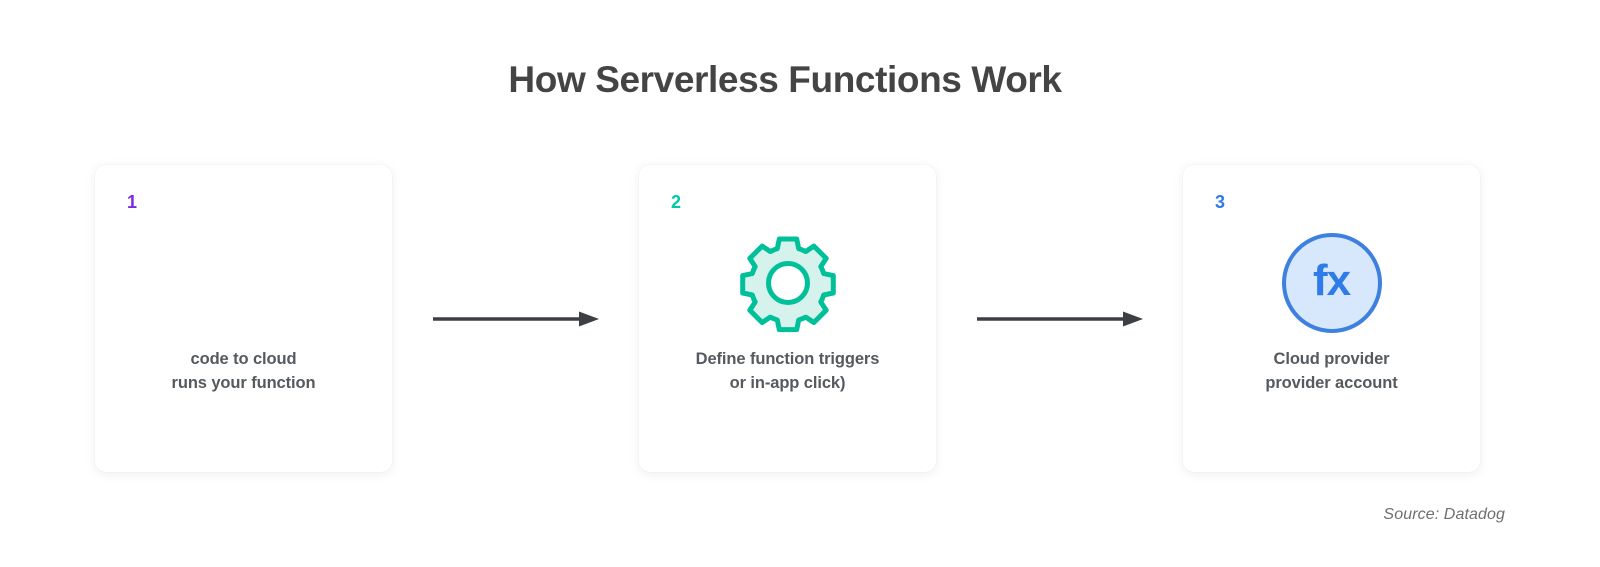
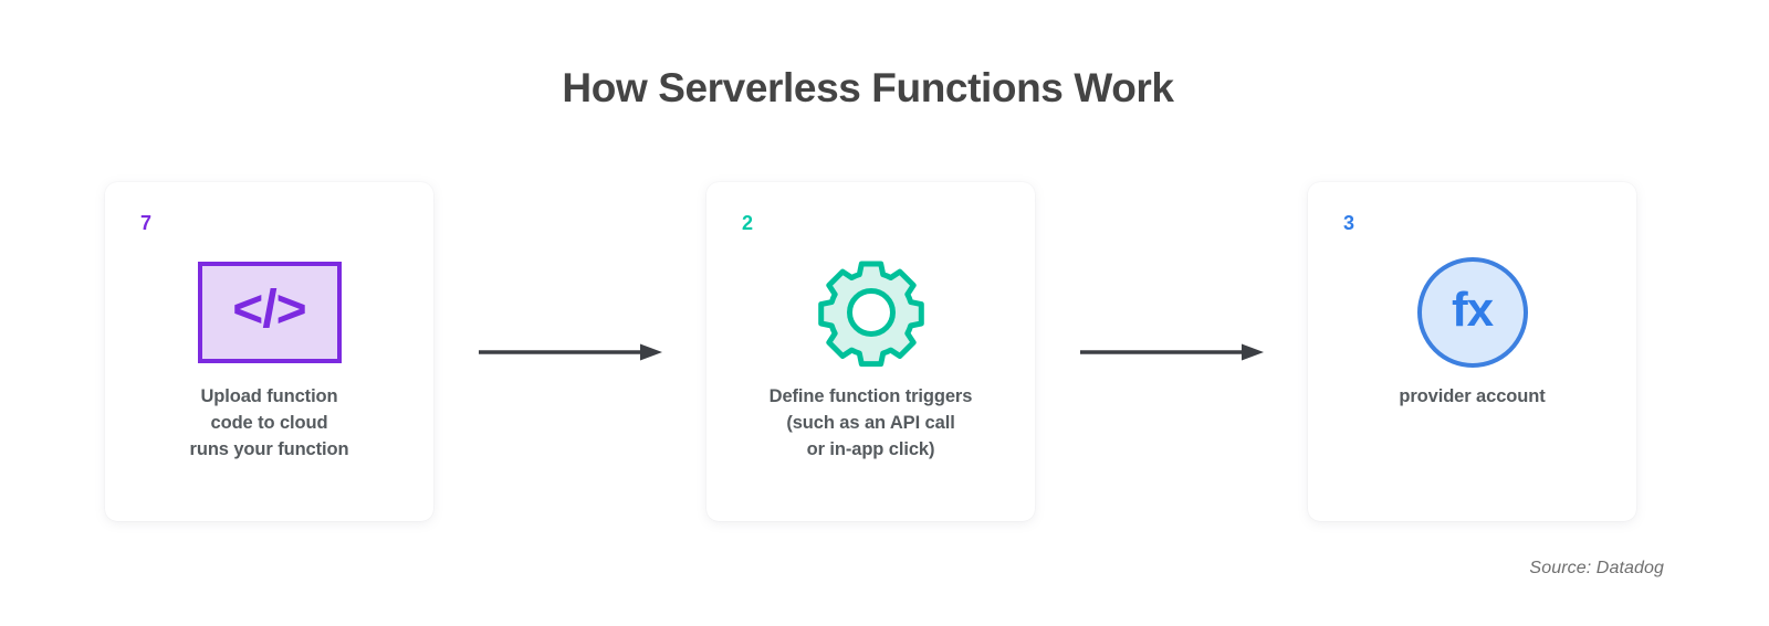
  How Serverless Functions Work
- 1
+ 7
+ </>
+ Upload function
  code to cloud
  runs your function
  2
  Define function triggers
+ (such as an API call
  or in-app click)
  3
  fx
- Cloud provider
  provider account
  Source: Datadog
